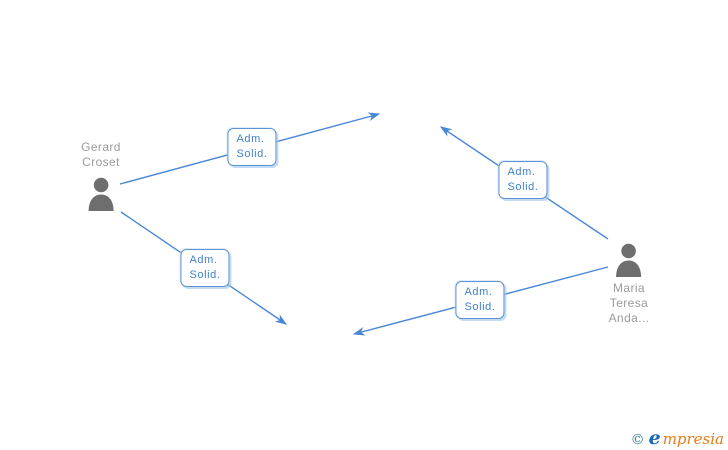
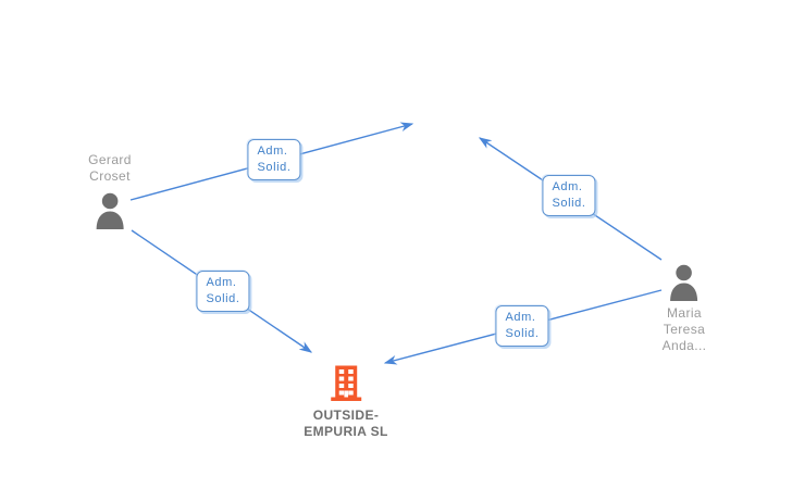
  Gerard
  Croset
  Maria
  Teresa
  Anda...
+ OUTSIDE-
+ EMPURIA SL
  Adm.
  Solid.
  Adm.
  Solid.
  Adm.
  Solid.
  Adm.
  Solid.
- ©
- e
- mpresia
